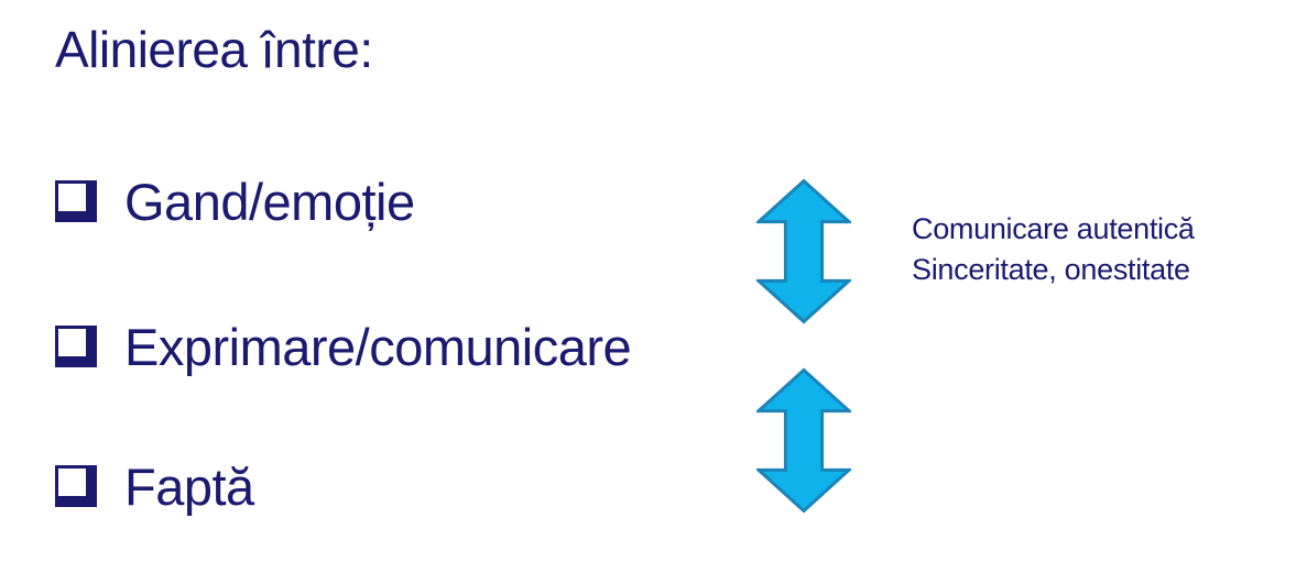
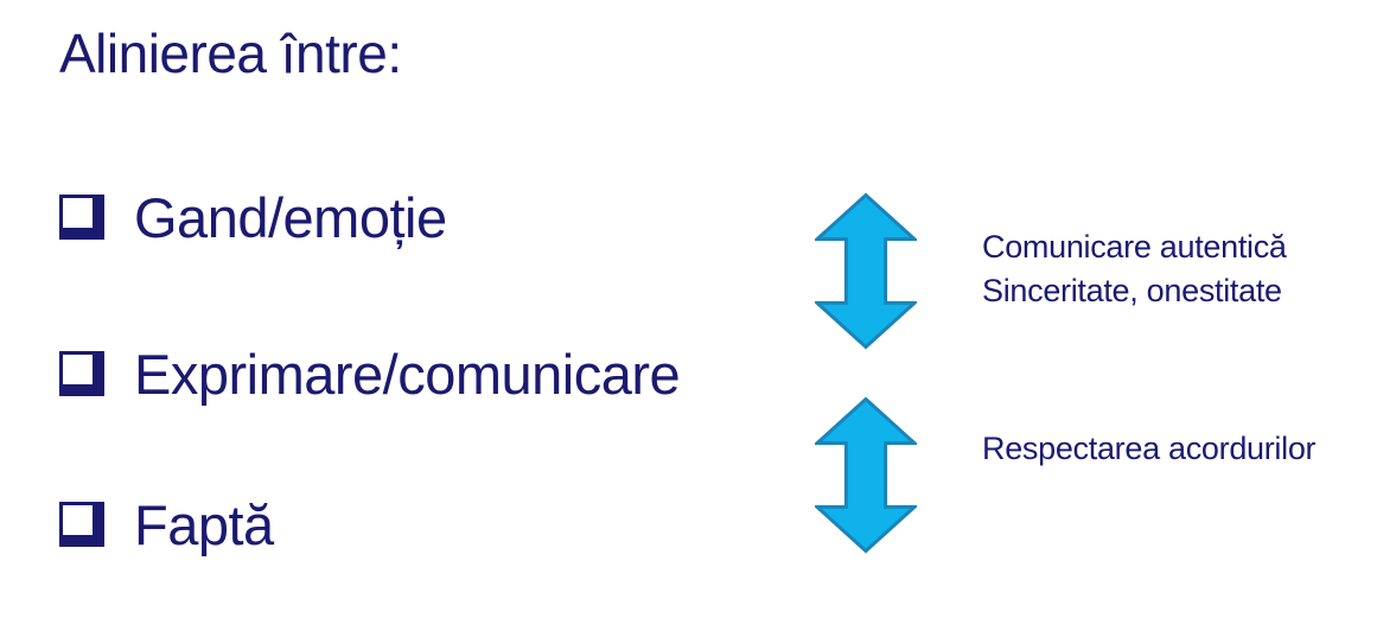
  Alinierea între:
  Gand/emoție
  Exprimare/comunicare
  Faptă
  Comunicare autentică
  Sinceritate, onestitate
+ Respectarea acordurilor
